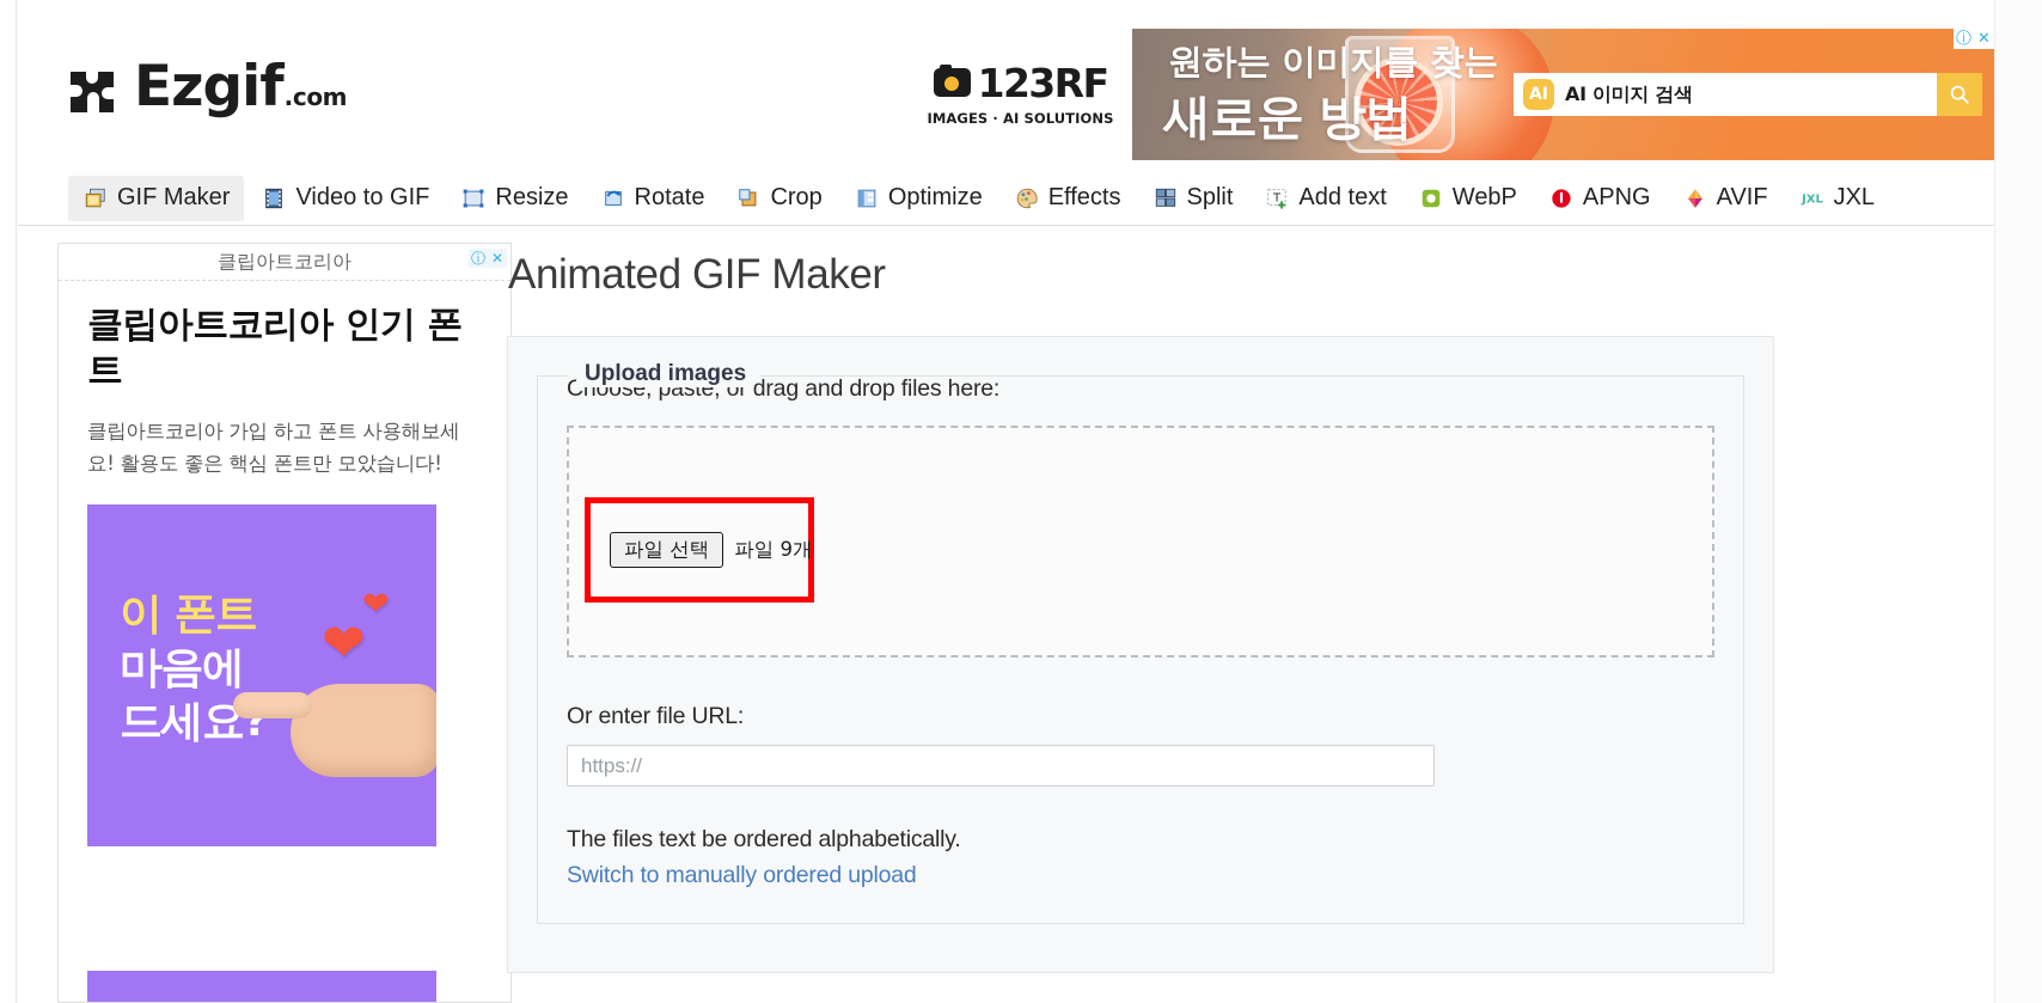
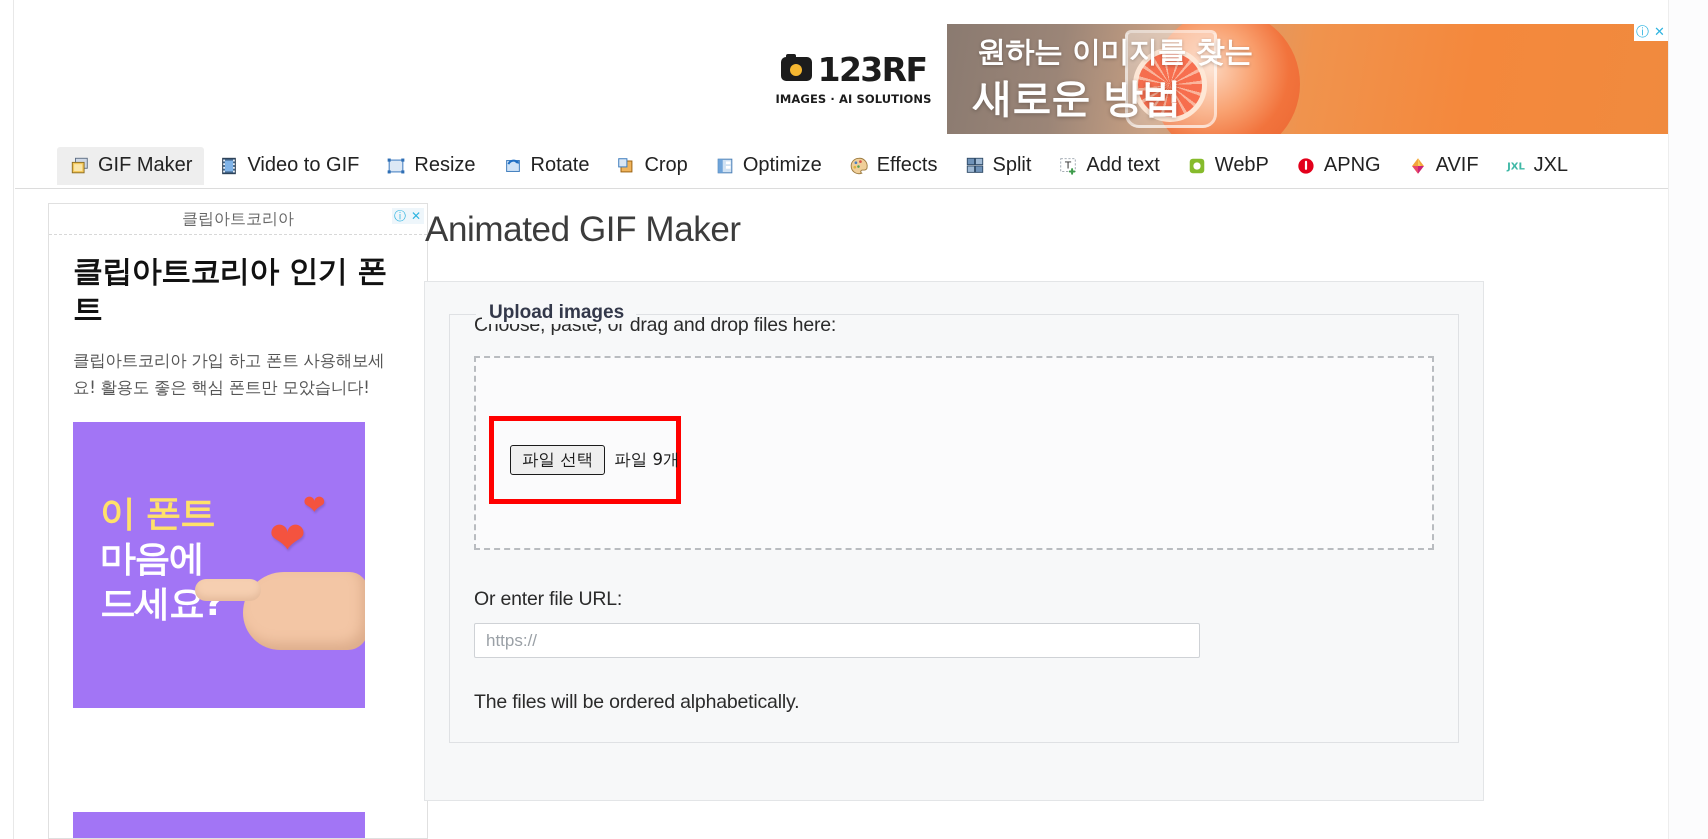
- Ezgif
- .com
  123RF
  IMAGES · AI SOLUTIONS
  원하는 이미지를 찾는
  새로운 방법
- AI
- AI 이미지 검색
  ⓘ
  ✕
  GIF Maker
  Video to GIF
  Resize
  Rotate
  Crop
  Optimize
  Effects
  Split
  T
  Add text
  WebP
  APNG
  AVIF
  JXL
  JXL
  클립아트코리아
  ⓘ
  ✕
  클립아트코리아 인기 폰트
  클립아트코리아 가입 하고 폰트 사용해보세요! 활용도 좋은 핵심 폰트만 모았습니다!
  이 폰트
  마음에
  드세요?
  ❤
  ❤
  Animated GIF Maker
  Upload images
  Choose, paste, or drag and drop files here:
  파일 선택
  파일 9개
  Or enter file URL:
  https://
- The files text be ordered alphabetically.
+ The files will be ordered alphabetically.
- Switch to manually ordered upload
